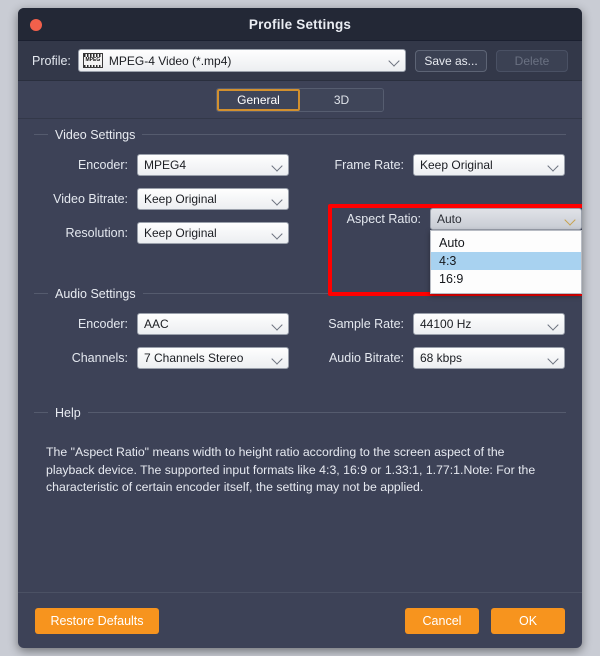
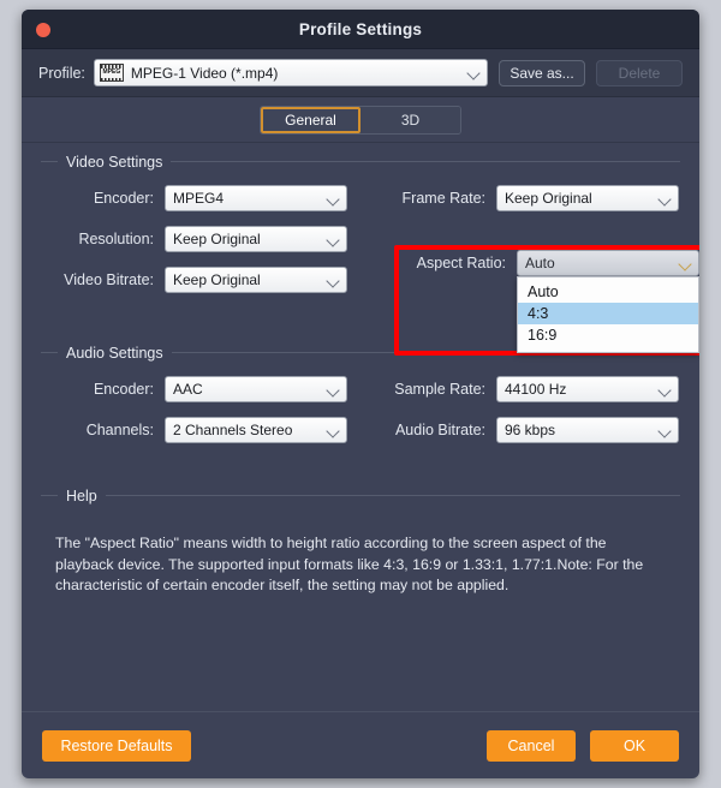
  Profile Settings
  Profile:
- MPEG-4 Video (*.mp4)
+ MPEG-1 Video (*.mp4)
  Save as...
  Delete
  General
  3D
  Video Settings
  Encoder:
  MPEG4
- Video Bitrate:
+ Resolution:
  Keep Original
- Resolution:
+ Video Bitrate:
  Keep Original
  Frame Rate:
  Keep Original
  Aspect Ratio:
  Auto
  Auto
  4:3
  16:9
  Audio Settings
  Encoder:
  AAC
  Channels:
- 7 Channels Stereo
+ 2 Channels Stereo
  Sample Rate:
  44100 Hz
  Audio Bitrate:
- 68 kbps
+ 96 kbps
  Help
  The "Aspect Ratio" means width to height ratio according to the screen aspect of the playback device. The supported input formats like 4:3, 16:9 or 1.33:1, 1.77:1.Note: For the characteristic of certain encoder itself, the setting may not be applied.
  Restore Defaults
  Cancel
  OK
